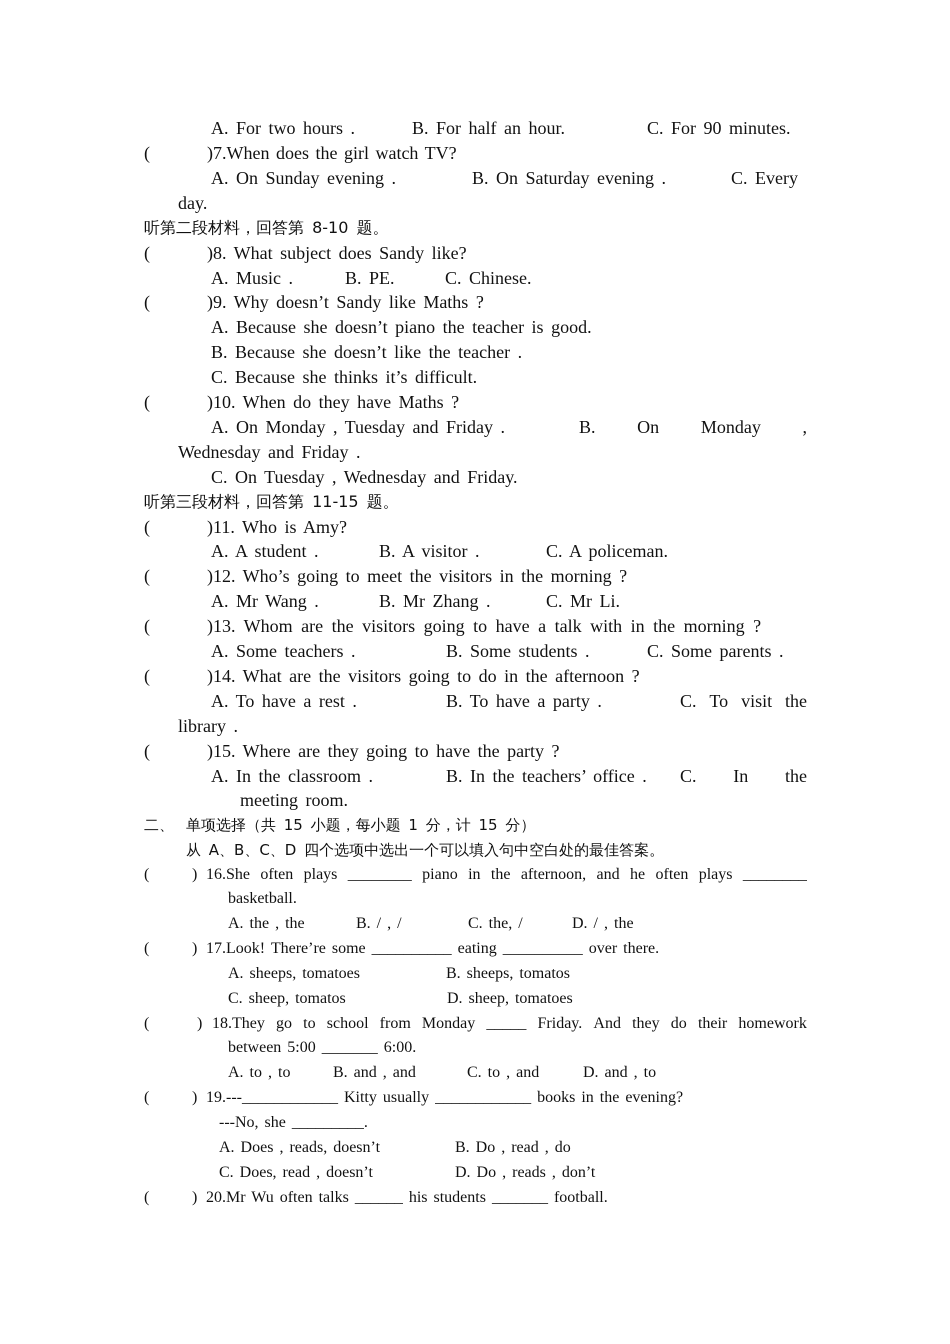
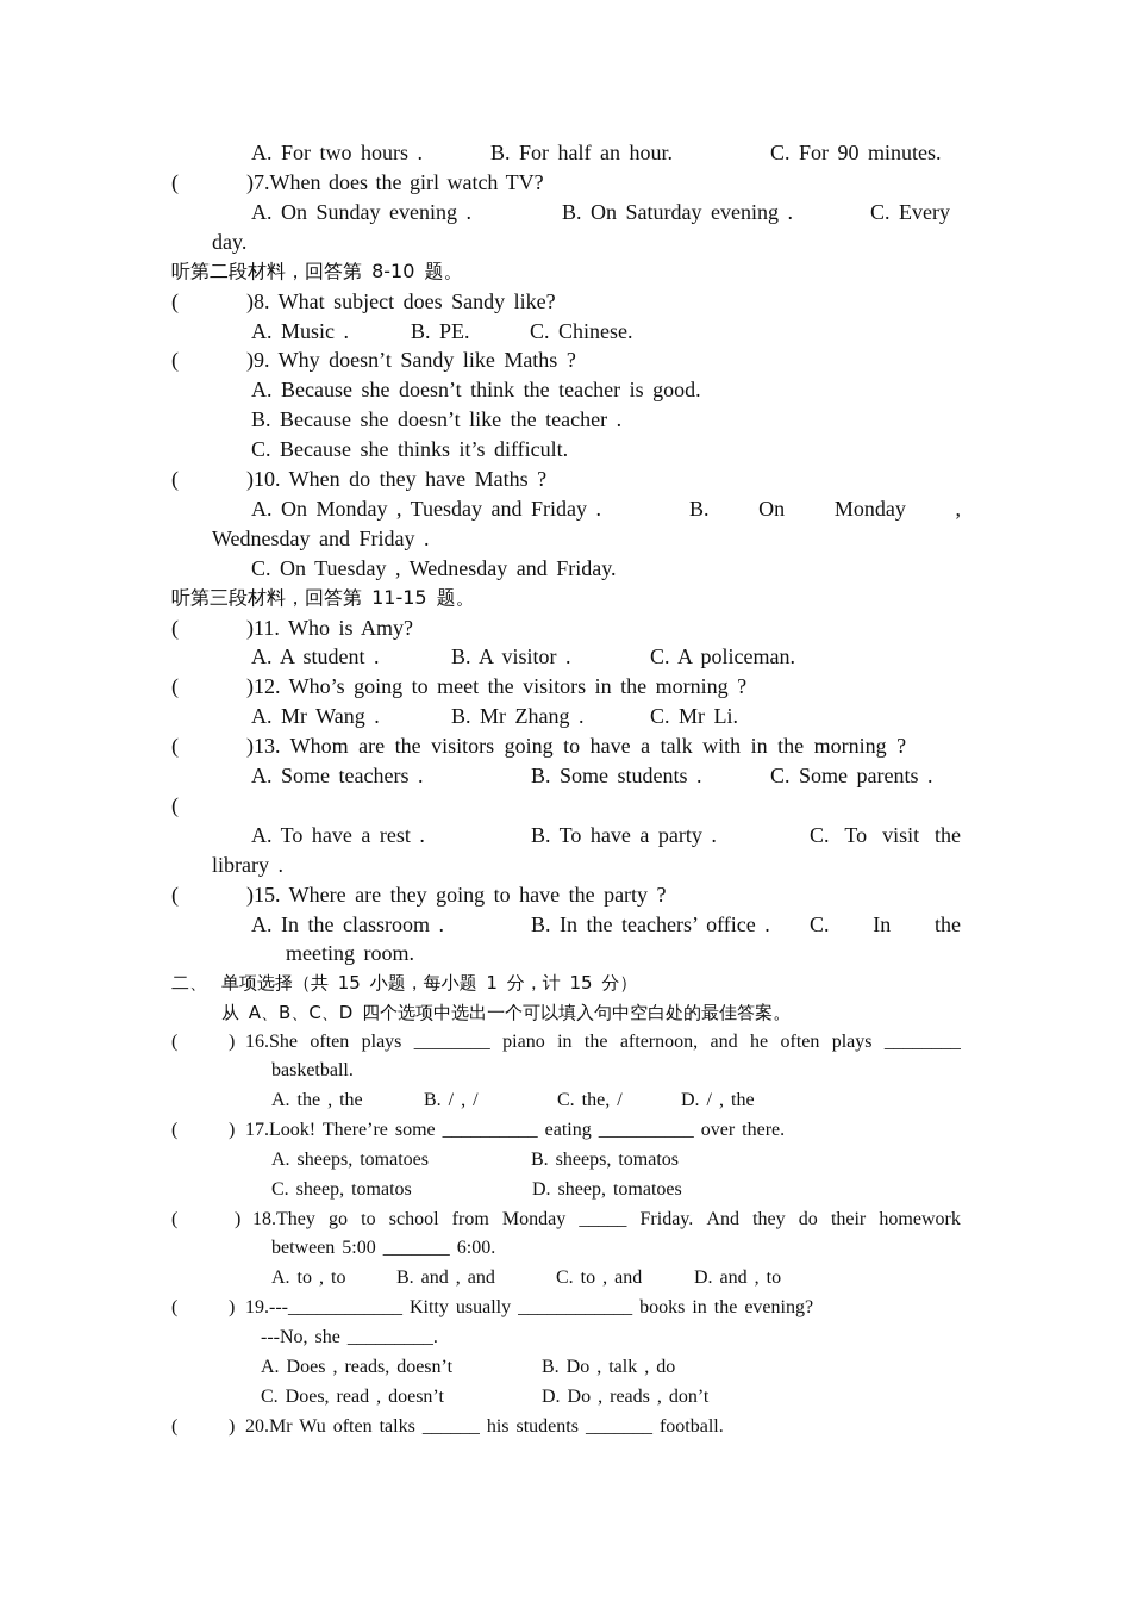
  A. For two hours .
  B. For half an hour.
  C. For 90 minutes.
  (
  )7.When does the girl watch TV?
  A. On Sunday evening .
  B. On Saturday evening .
  C. Every
  day.
  听第二段材料，回答第 8-10 题。
  (
  )8. What subject does Sandy like?
  A. Music .
  B. PE.
  C. Chinese.
  (
  )9. Why doesn’t Sandy like Maths ?
- A. Because she doesn’t piano the teacher is good.
+ A. Because she doesn’t think the teacher is good.
  B. Because she doesn’t like the teacher .
  C. Because she thinks it’s difficult.
  (
  )10. When do they have Maths ?
  A. On Monday , Tuesday and Friday .
  B.
  On
  Monday
  ,
  Wednesday and Friday .
  C. On Tuesday , Wednesday and Friday.
  听第三段材料，回答第 11-15 题。
  (
  )11. Who is Amy?
  A. A student .
  B. A visitor .
  C. A policeman.
  (
  )12. Who’s going to meet the visitors in the morning ?
  A. Mr Wang .
  B. Mr Zhang .
  C. Mr Li.
  (
  )13. Whom are the visitors going to have a talk with in the morning ?
  A. Some teachers .
  B. Some students .
  C. Some parents .
  (
- )14. What are the visitors going to do in the afternoon ?
  A. To have a rest .
  B. To have a party .
  C.
  To
  visit
  the
  library .
  (
  )15. Where are they going to have the party ?
  A. In the classroom .
  B. In the teachers’ office .
  C.
  In
  the
  meeting room.
  二、
  单项选择（共 15 小题，每小题 1 分，计 15 分）
  从 A、B、C、D 四个选项中选出一个可以填入句中空白处的最佳答案。
  (
  )
  16.She
  often
  plays
  ________
  piano
  in
  the
  afternoon,
  and
  he
  often
  plays
  ________
  basketball.
  A. the , the
  B. / , /
  C. the, /
  D. / , the
  (
  )
  17.Look! There’re some __________ eating __________ over there.
  A. sheeps, tomatoes
  B. sheeps, tomatos
  C. sheep, tomatos
  D. sheep, tomatoes
  (
  )
  18.They
  go
  to
  school
  from
  Monday
  _____
  Friday.
  And
  they
  do
  their
  homework
  between 5:00 _______ 6:00.
  A. to , to
  B. and , and
  C. to , and
  D. and , to
  (
  )
  19.---____________ Kitty usually ____________ books in the evening?
  ---No, she _________.
  A. Does , reads, doesn’t
- B. Do , read , do
+ B. Do , talk , do
  C. Does, read , doesn’t
  D. Do , reads , don’t
  (
  )
  20.Mr Wu often talks ______ his students _______ football.
